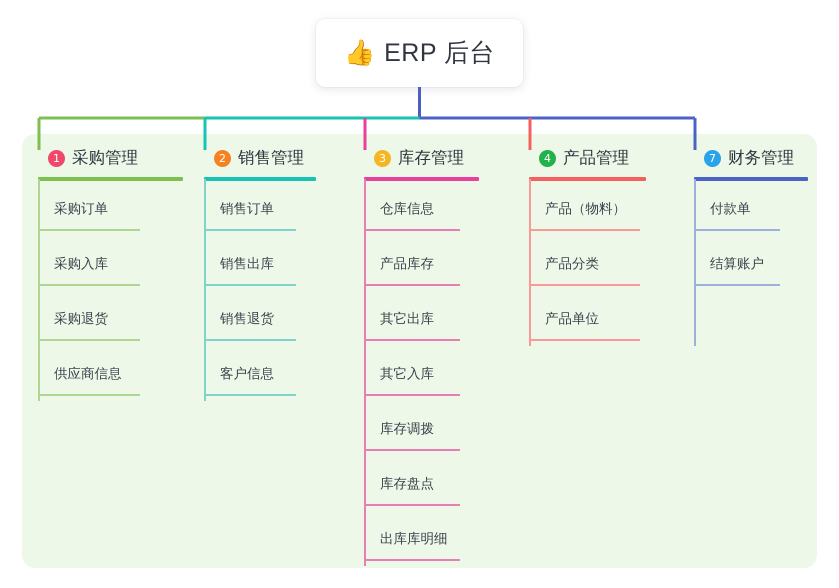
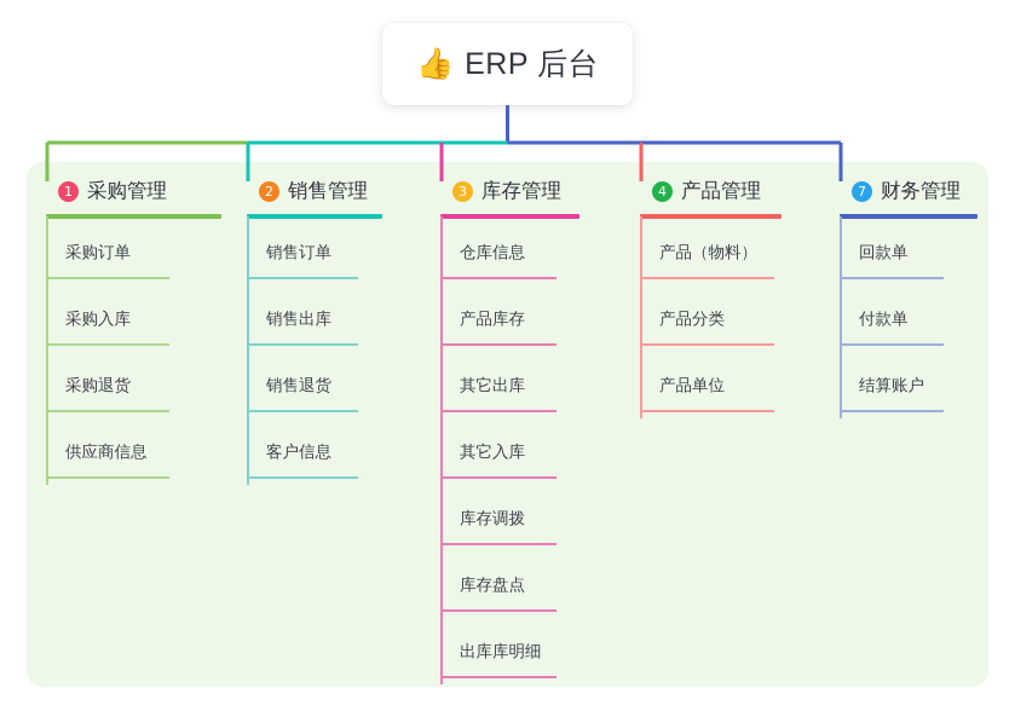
  👍
  ERP 后台
  1
  采购管理
  采购订单
  采购入库
  采购退货
  供应商信息
  2
  销售管理
  销售订单
  销售出库
  销售退货
  客户信息
  3
  库存管理
  仓库信息
  产品库存
  其它出库
  其它入库
  库存调拨
  库存盘点
  出库库明细
  4
  产品管理
  产品（物料）
  产品分类
  产品单位
  7
  财务管理
+ 回款单
  付款单
  结算账户
